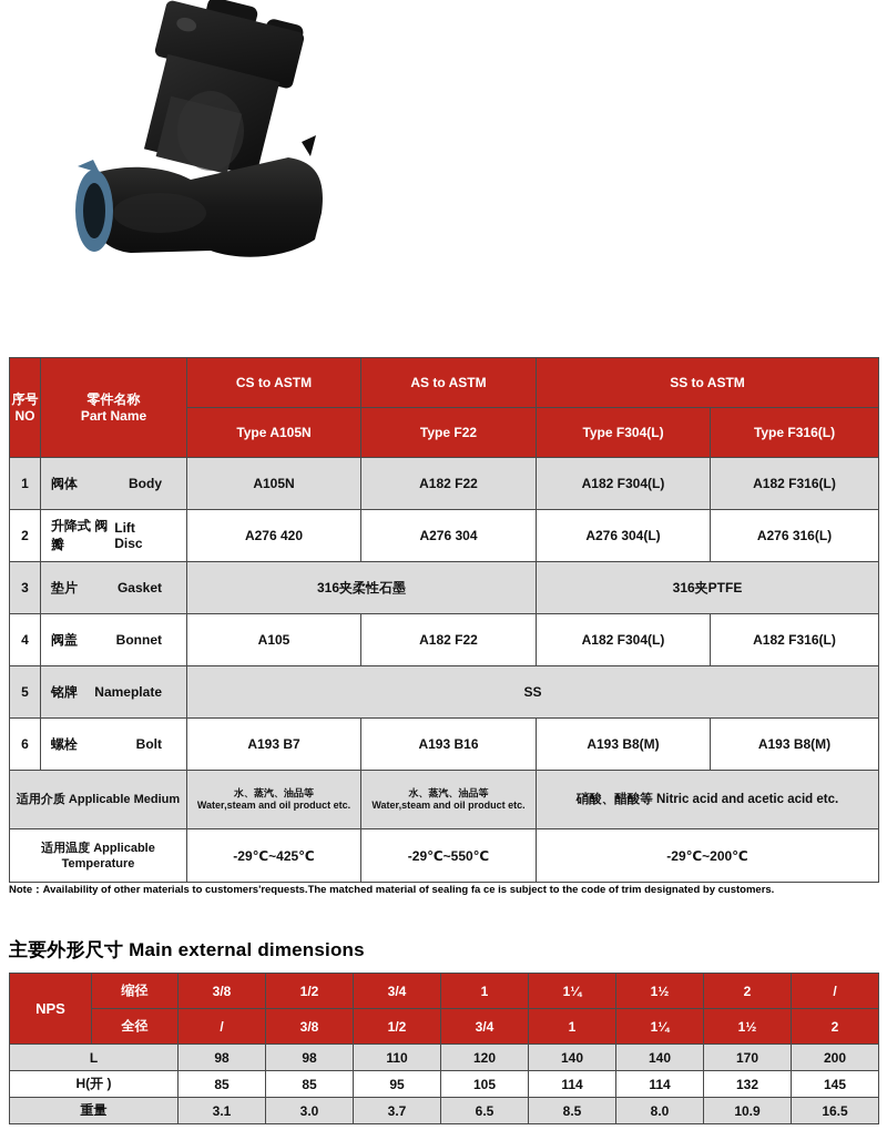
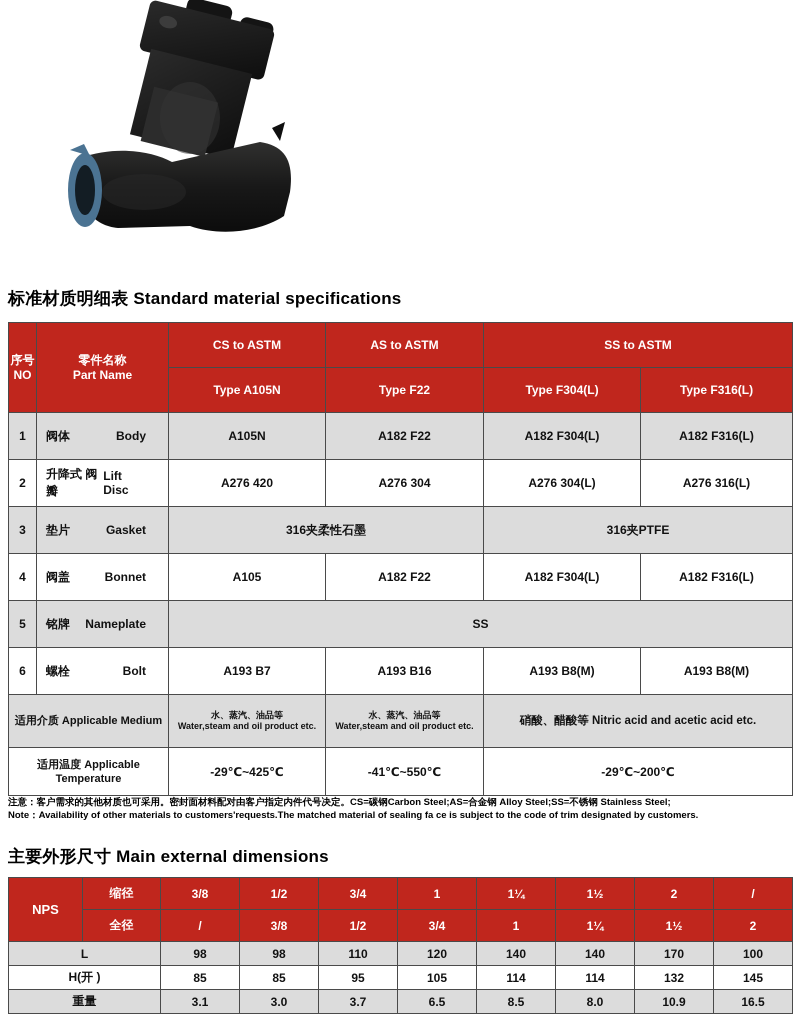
+ 标准材质明细表 Standard material specifications
  序号NO	零件名称Part Name	CS to ASTM	AS to ASTM	SS to ASTM
  Type A105N	Type F22	Type F304(L)	Type F316(L)
  1	阀体 Body	A105N	A182 F22	A182 F304(L)	A182 F316(L)
  2	升降式 阀瓣Lift Disc	A276 420	A276 304	A276 304(L)	A276 316(L)
  3	垫片 Gasket	316夹柔性石墨	316夹PTFE
  4	阀盖 Bonnet	A105	A182 F22	A182 F304(L)	A182 F316(L)
  5	铭牌 Nameplate	SS
  6	螺栓 Bolt	A193 B7	A193 B16	A193 B8(M)	A193 B8(M)
  适用介质 Applicable Medium	水、蒸汽、油品等 Water,steam and oil product etc.	水、蒸汽、油品等 Water,steam and oil product etc.	硝酸、醋酸等 Nitric acid and acetic acid etc.
- 适用温度 Applicable Temperature	-29℃~425℃	-29℃~550℃	-29℃~200℃
+ 适用温度 Applicable Temperature	-29℃~425℃	-41℃~550℃	-29℃~200℃
+ 注意：客户需求的其他材质也可采用。密封面材料配对由客户指定内件代号决定。CS=碳钢Carbon Steel;AS=合金钢 Alloy Steel;SS=不锈钢 Stainless Steel;
  Note：Availability of other materials to customers'requests.The matched material of sealing fa ce is subject to the code of trim designated by customers.
  主要外形尺寸 Main external dimensions
  NPS	缩径	3/8	1/2	3/4	1	1¼	1½	2	/
  全径	/	3/8	1/2	3/4	1	1¼	1½	2
- L	98	98	110	120	140	140	170	200
+ L	98	98	110	120	140	140	170	100
  H(开 )	85	85	95	105	114	114	132	145
  重量	3.1	3.0	3.7	6.5	8.5	8.0	10.9	16.5
